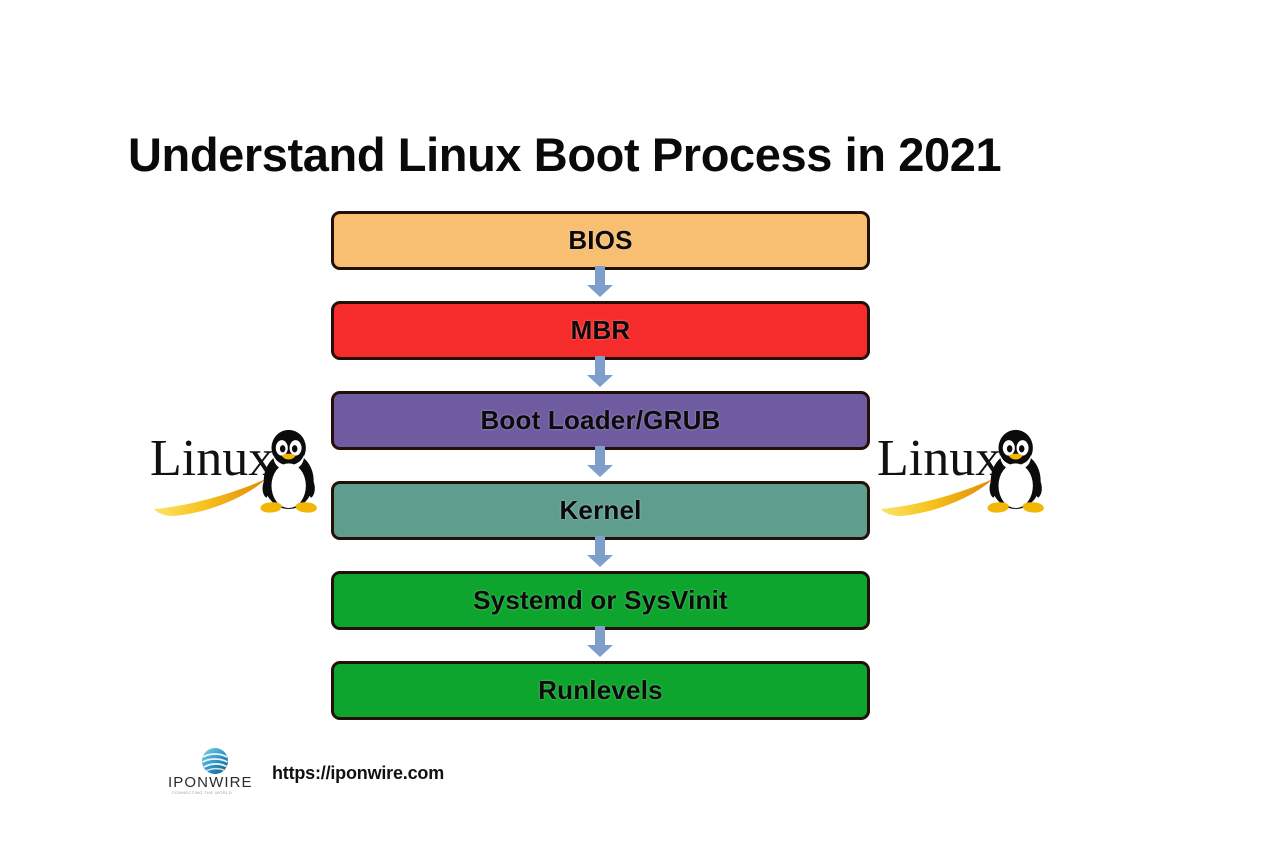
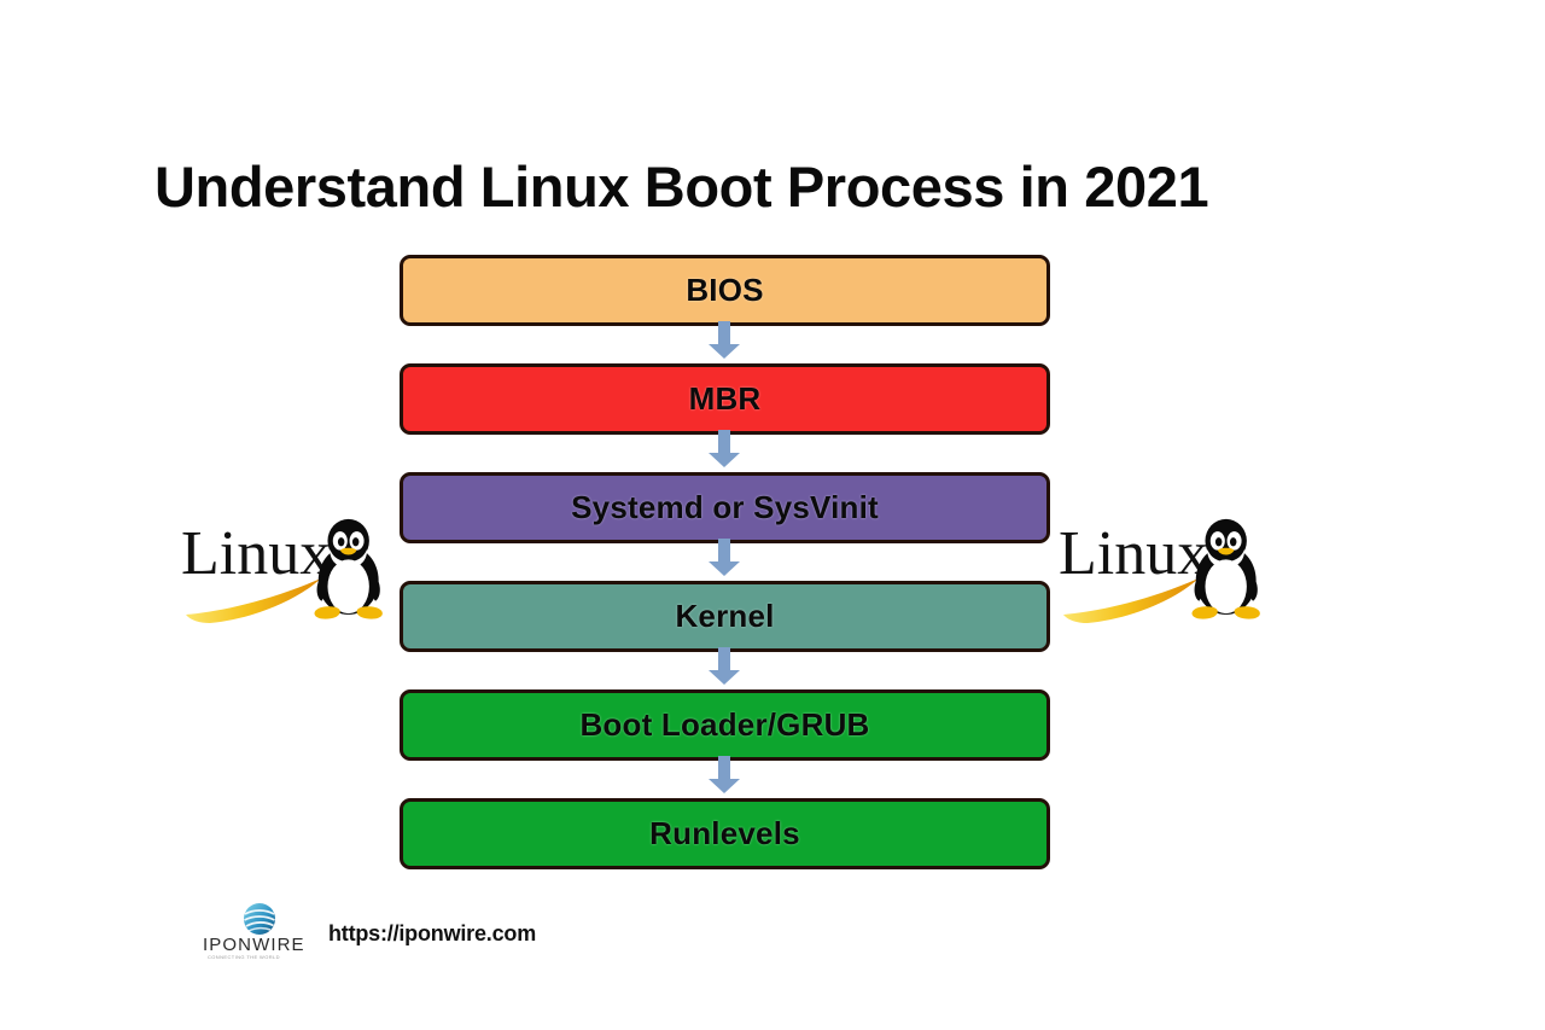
  Understand Linux Boot Process in 2021
  BIOS
  MBR
- Boot Loader/GRUB
+ Systemd or SysVinit
  Kernel
- Systemd or SysVinit
+ Boot Loader/GRUB
  Runlevels
  Linux
  Linux
  IPONWIRE
  https://iponwire.com
